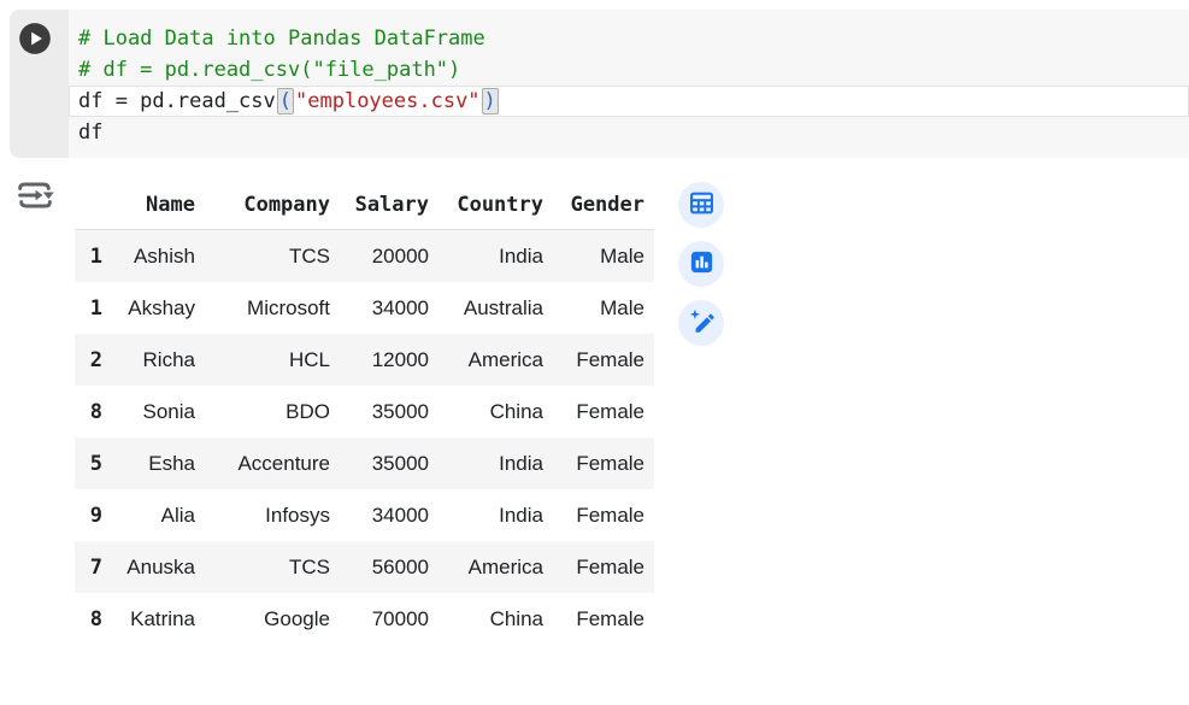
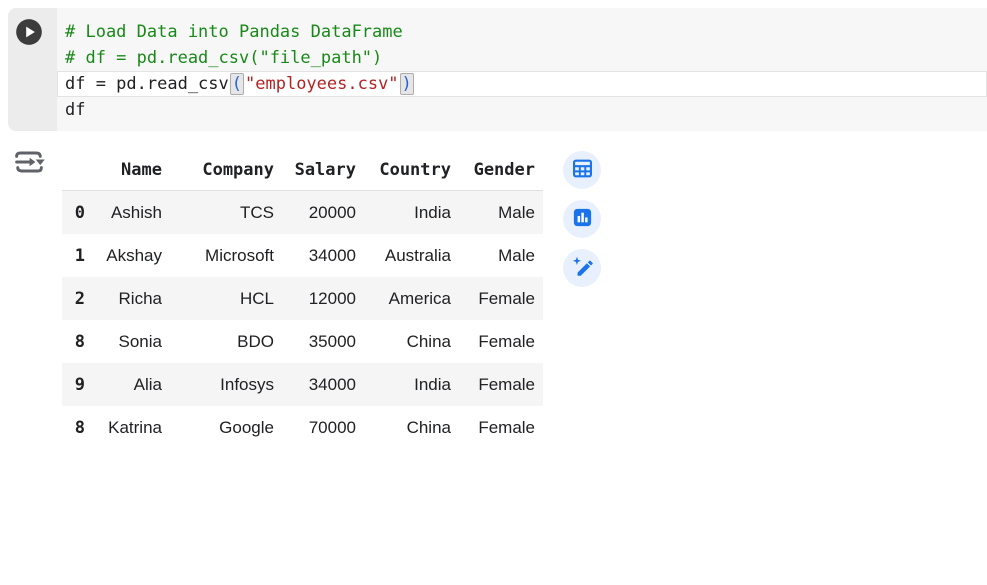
  # Load Data into Pandas DataFrame
  # df = pd.read_csv("file_path")
  df = pd.read_csv ( "employees.csv" )
  df
  	Name	Company	Salary	Country	Gender
- 1	Ashish	TCS	20000	India	Male
+ 0	Ashish	TCS	20000	India	Male
  1	Akshay	Microsoft	34000	Australia	Male
  2	Richa	HCL	12000	America	Female
  8	Sonia	BDO	35000	China	Female
- 5	Esha	Accenture	35000	India	Female
  9	Alia	Infosys	34000	India	Female
- 7	Anuska	TCS	56000	America	Female
  8	Katrina	Google	70000	China	Female
